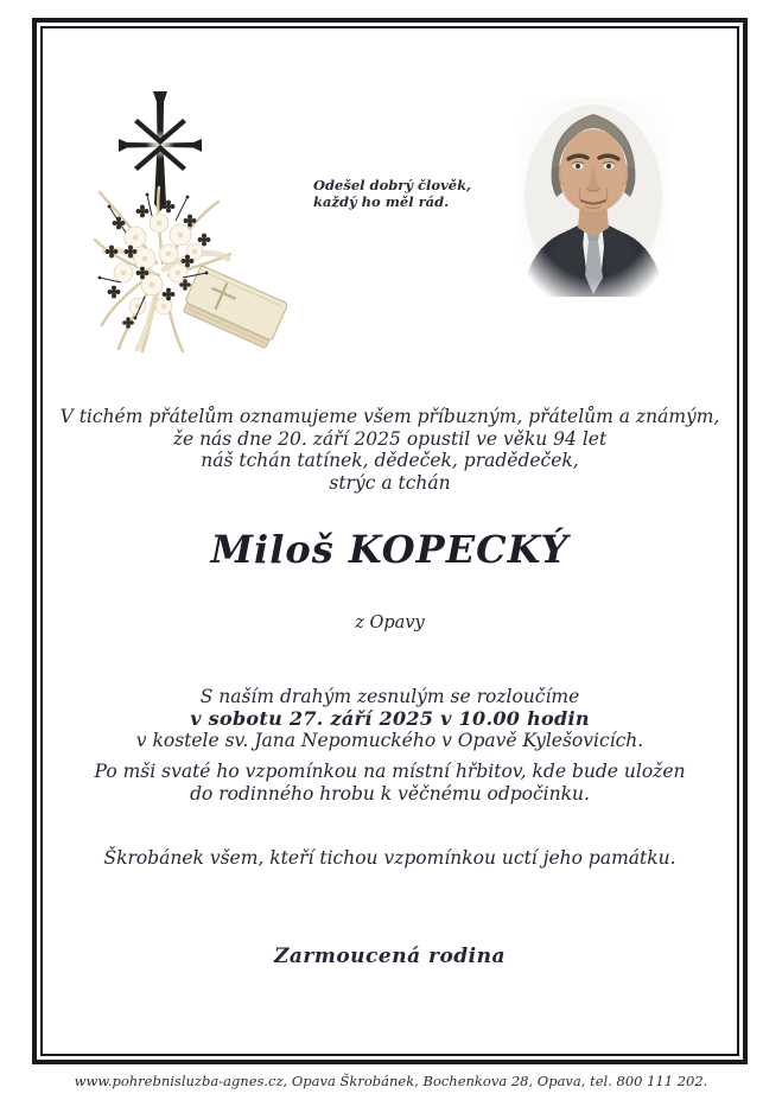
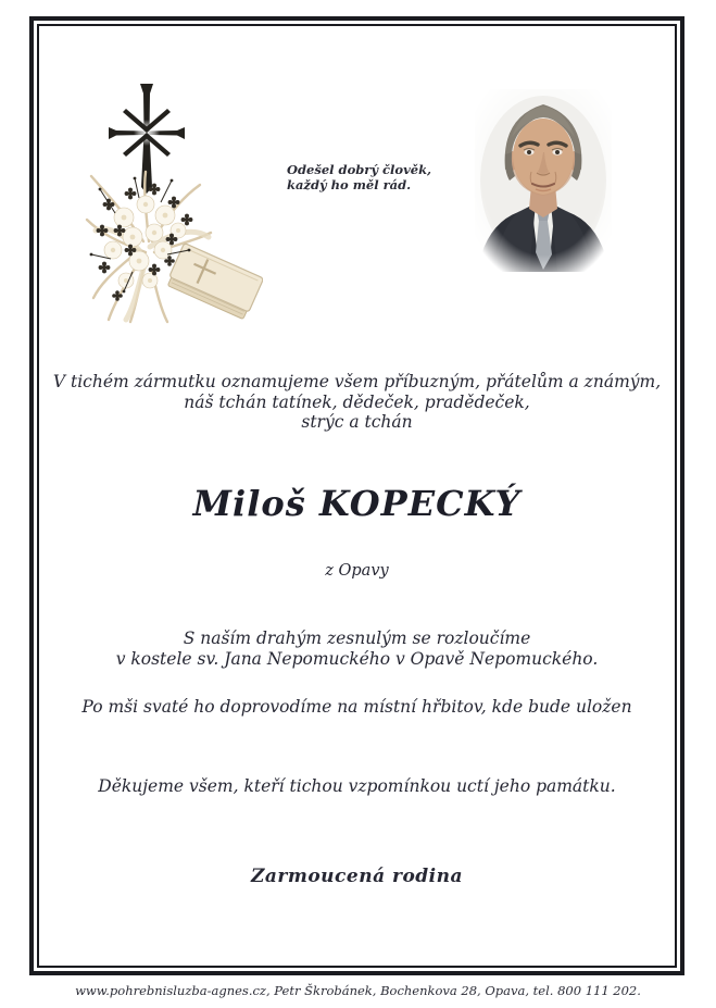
  Odešel dobrý člověk,
  každý ho měl rád.
- V tichém přátelům oznamujeme všem příbuzným, přátelům a známým,
+ V tichém zármutku oznamujeme všem příbuzným, přátelům a známým,
- že nás dne 20. září 2025 opustil ve věku 94 let
  náš tchán tatínek, dědeček, pradědeček,
  strýc a tchán
  Miloš KOPECKÝ
  z Opavy
  S naším drahým zesnulým se rozloučíme
- v sobotu 27. září 2025 v 10.00 hodin
- v kostele sv. Jana Nepomuckého v Opavě Kylešovicích.
+ v kostele sv. Jana Nepomuckého v Opavě Nepomuckého.
- Po mši svaté ho vzpomínkou na místní hřbitov, kde bude uložen
+ Po mši svaté ho doprovodíme na místní hřbitov, kde bude uložen
- do rodinného hrobu k věčnému odpočinku.
- Škrobánek všem, kteří tichou vzpomínkou uctí jeho památku.
+ Děkujeme všem, kteří tichou vzpomínkou uctí jeho památku.
  Zarmoucená rodina
- www.pohrebnisluzba-agnes.cz, Opava Škrobánek, Bochenkova 28, Opava, tel. 800 111 202.
+ www.pohrebnisluzba-agnes.cz, Petr Škrobánek, Bochenkova 28, Opava, tel. 800 111 202.
